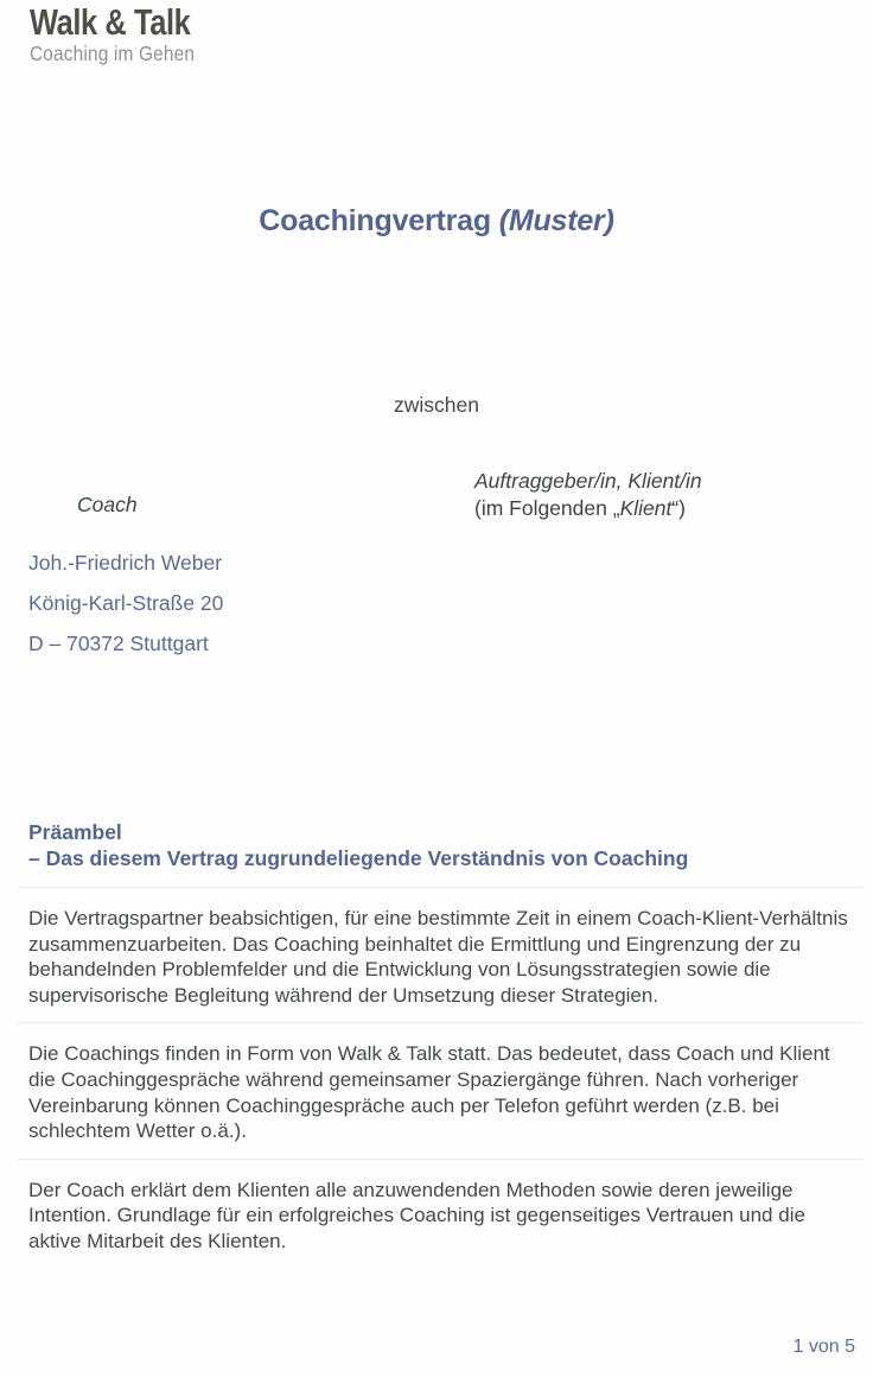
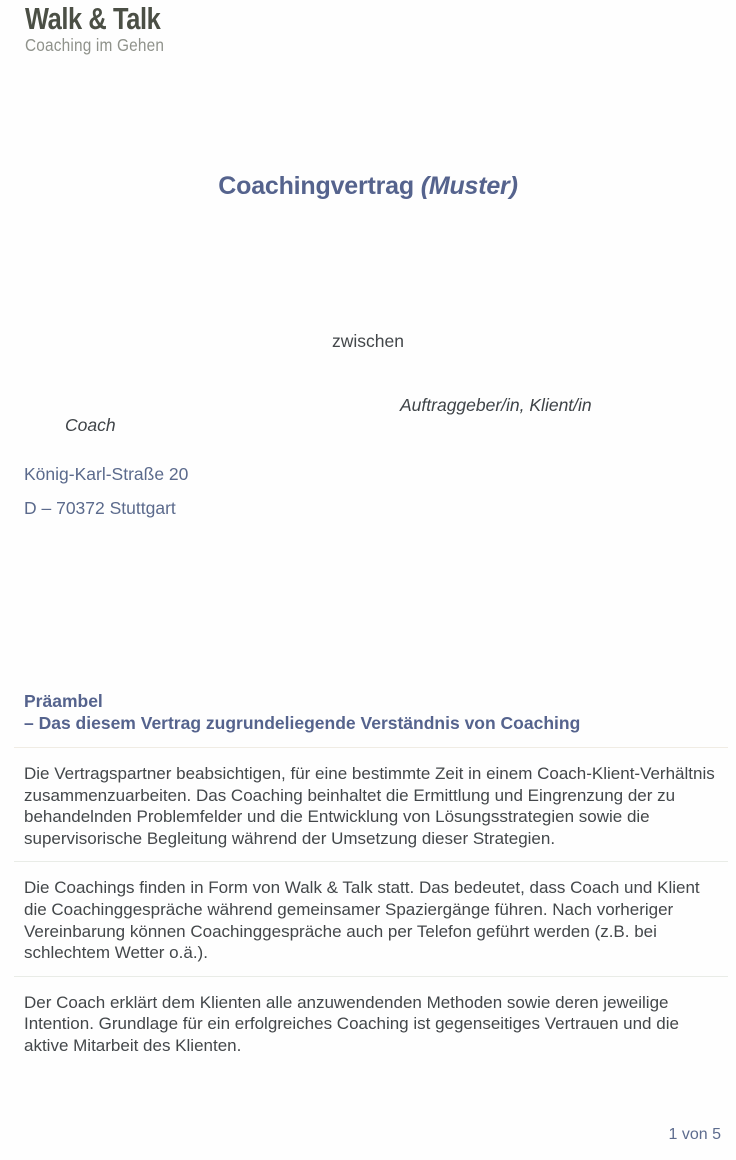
  Walk & Talk
  Coaching im Gehen
  Coachingvertrag (Muster)
  zwischen
  Coach
  Auftraggeber/in, Klient/in
- (im Folgenden „Klient“)
- Joh.-Friedrich Weber
  König-Karl-Straße 20
  D – 70372 Stuttgart
  Präambel
  – Das diesem Vertrag zugrundeliegende Verständnis von Coaching
  Die Vertragspartner beabsichtigen, für eine bestimmte Zeit in einem Coach-Klient-Verhältnis zusammenzuarbeiten. Das Coaching beinhaltet die Ermittlung und Eingrenzung der zu behandelnden Problemfelder und die Entwicklung von Lösungsstrategien sowie die supervisorische Begleitung während der Umsetzung dieser Strategien.
  Die Coachings finden in Form von Walk & Talk statt. Das bedeutet, dass Coach und Klient die Coachinggespräche während gemeinsamer Spaziergänge führen. Nach vorheriger Vereinbarung können Coachinggespräche auch per Telefon geführt werden (z.B. bei schlechtem Wetter o.ä.).
  Der Coach erklärt dem Klienten alle anzuwendenden Methoden sowie deren jeweilige Intention. Grundlage für ein erfolgreiches Coaching ist gegenseitiges Vertrauen und die aktive Mitarbeit des Klienten.
  1 von 5
